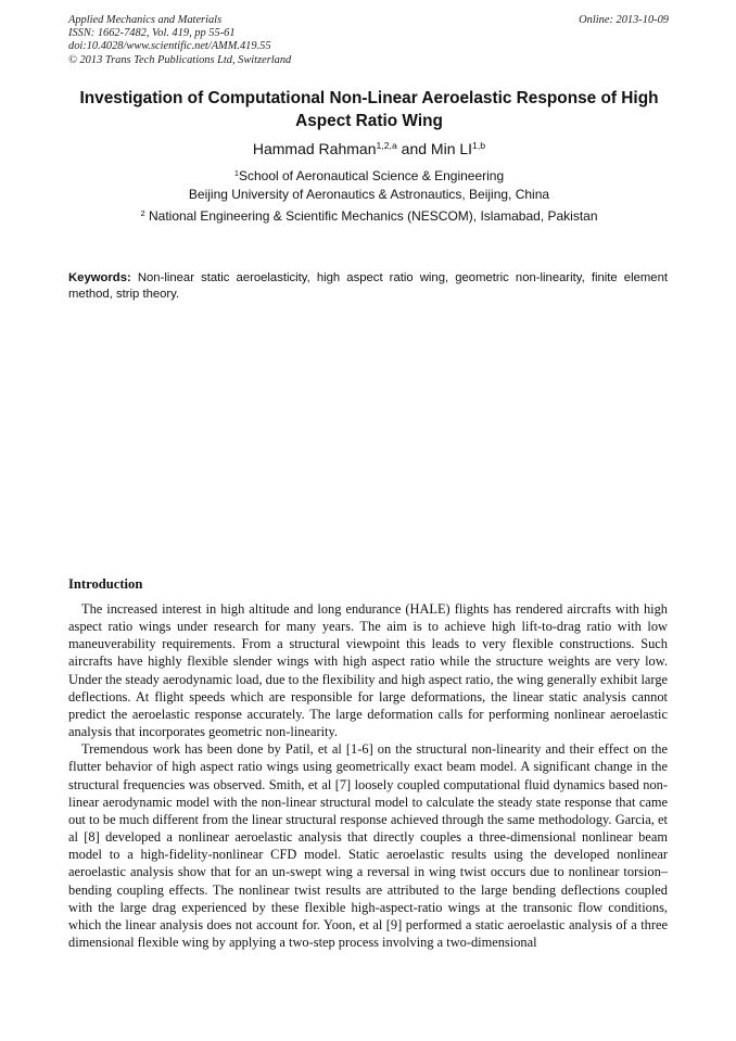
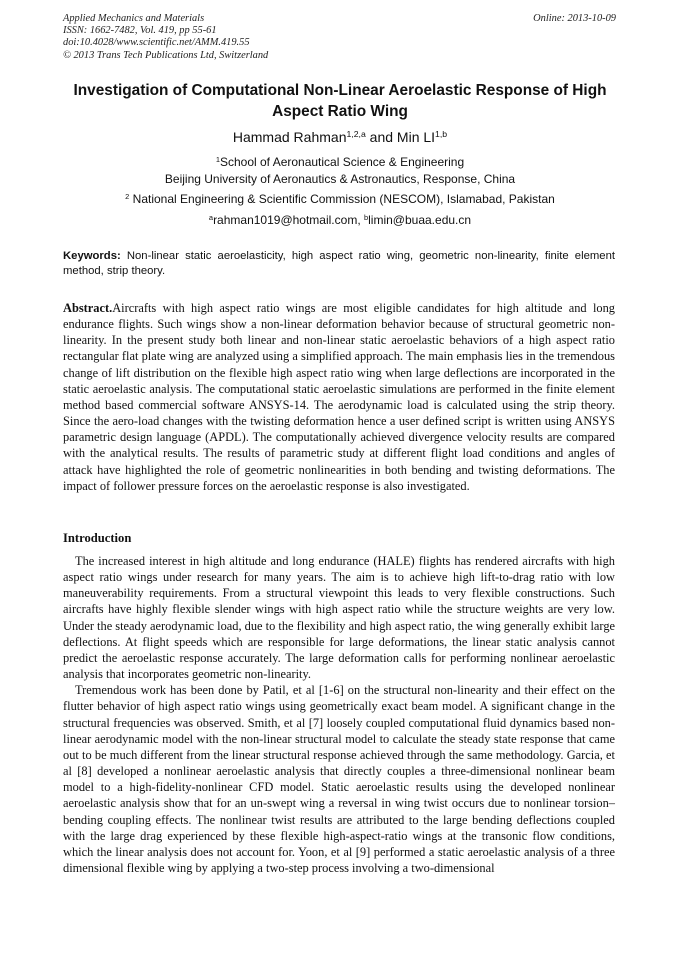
  Applied Mechanics and Materials
  ISSN: 1662-7482, Vol. 419, pp 55-61
  doi:10.4028/www.scientific.net/AMM.419.55
  © 2013 Trans Tech Publications Ltd, Switzerland
  Online: 2013-10-09
  Investigation of Computational Non-Linear Aeroelastic Response of High
  Aspect Ratio Wing
  Hammad Rahman1,2,a and Min LI1,b
  1School of Aeronautical Science & Engineering
- Beijing University of Aeronautics & Astronautics, Beijing, China
+ Beijing University of Aeronautics & Astronautics, Response, China
- 2 National Engineering & Scientific Mechanics (NESCOM), Islamabad, Pakistan
+ 2 National Engineering & Scientific Commission (NESCOM), Islamabad, Pakistan
+ arahman1019@hotmail.com, blimin@buaa.edu.cn
  Keywords: Non-linear static aeroelasticity, high aspect ratio wing, geometric non-linearity, finite element method, strip theory.
+ Abstract.Aircrafts with high aspect ratio wings are most eligible candidates for high altitude and long endurance flights. Such wings show a non-linear deformation behavior because of structural geometric non-linearity. In the present study both linear and non-linear static aeroelastic behaviors of a high aspect ratio rectangular flat plate wing are analyzed using a simplified approach. The main emphasis lies in the tremendous change of lift distribution on the flexible high aspect ratio wing when large deflections are incorporated in the static aeroelastic analysis. The computational static aeroelastic simulations are performed in the finite element method based commercial software ANSYS-14. The aerodynamic load is calculated using the strip theory. Since the aero-load changes with the twisting deformation hence a user defined script is written using ANSYS parametric design language (APDL). The computationally achieved divergence velocity results are compared with the analytical results. The results of parametric study at different flight load conditions and angles of attack have highlighted the role of geometric nonlinearities in both bending and twisting deformations. The impact of follower pressure forces on the aeroelastic response is also investigated.
  Introduction
  The increased interest in high altitude and long endurance (HALE) flights has rendered aircrafts with high aspect ratio wings under research for many years. The aim is to achieve high lift-to-drag ratio with low maneuverability requirements. From a structural viewpoint this leads to very flexible constructions. Such aircrafts have highly flexible slender wings with high aspect ratio while the structure weights are very low. Under the steady aerodynamic load, due to the flexibility and high aspect ratio, the wing generally exhibit large deflections. At flight speeds which are responsible for large deformations, the linear static analysis cannot predict the aeroelastic response accurately. The large deformation calls for performing nonlinear aeroelastic analysis that incorporates geometric non-linearity.
  Tremendous work has been done by Patil, et al [1-6] on the structural non-linearity and their effect on the flutter behavior of high aspect ratio wings using geometrically exact beam model. A significant change in the structural frequencies was observed. Smith, et al [7] loosely coupled computational fluid dynamics based non-linear aerodynamic model with the non-linear structural model to calculate the steady state response that came out to be much different from the linear structural response achieved through the same methodology. Garcia, et al [8] developed a nonlinear aeroelastic analysis that directly couples a three-dimensional nonlinear beam model to a high-fidelity-nonlinear CFD model. Static aeroelastic results using the developed nonlinear aeroelastic analysis show that for an un-swept wing a reversal in wing twist occurs due to nonlinear torsion–bending coupling effects. The nonlinear twist results are attributed to the large bending deflections coupled with the large drag experienced by these flexible high-aspect-ratio wings at the transonic flow conditions, which the linear analysis does not account for. Yoon, et al [9] performed a static aeroelastic analysis of a three dimensional flexible wing by applying a two-step process involving a two-dimensional
